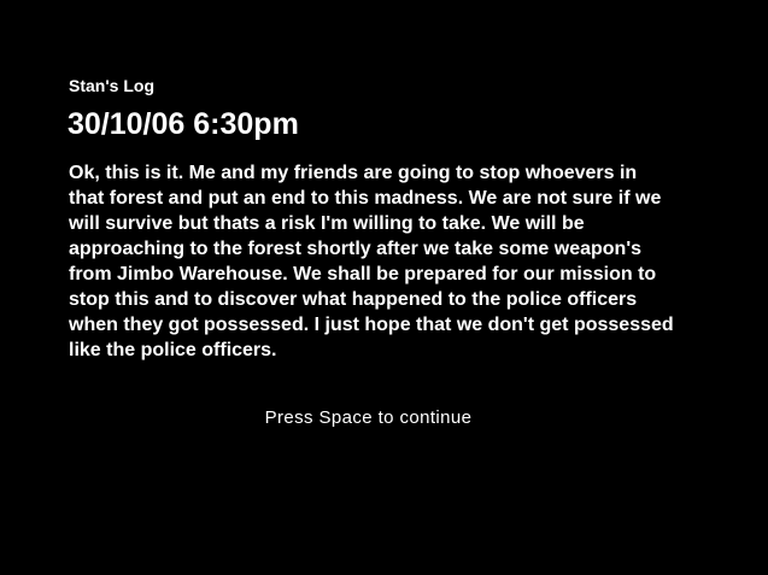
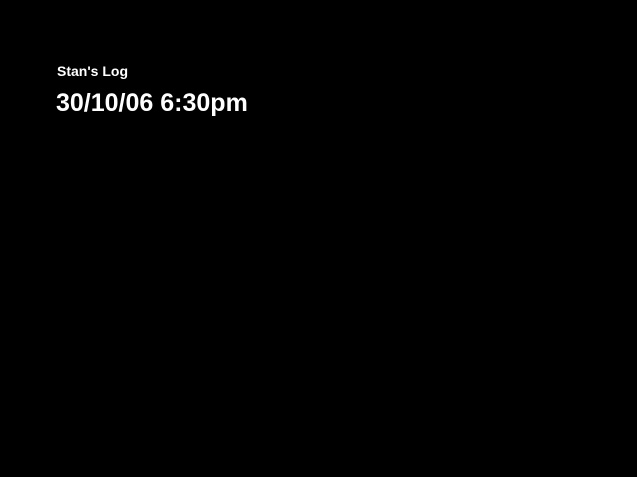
  Stan's Log
  30/10/06 6:30pm
- Ok, this is it. Me and my friends are going to stop whoevers in that forest and put an end to this madness. We are not sure if we will survive but thats a risk I'm willing to take. We will be approaching to the forest shortly after we take some weapon's from Jimbo Warehouse. We shall be prepared for our mission to stop this and to discover what happened to the police officers when they got possessed. I just hope that we don't get possessed like the police officers.
- Press Space to continue
